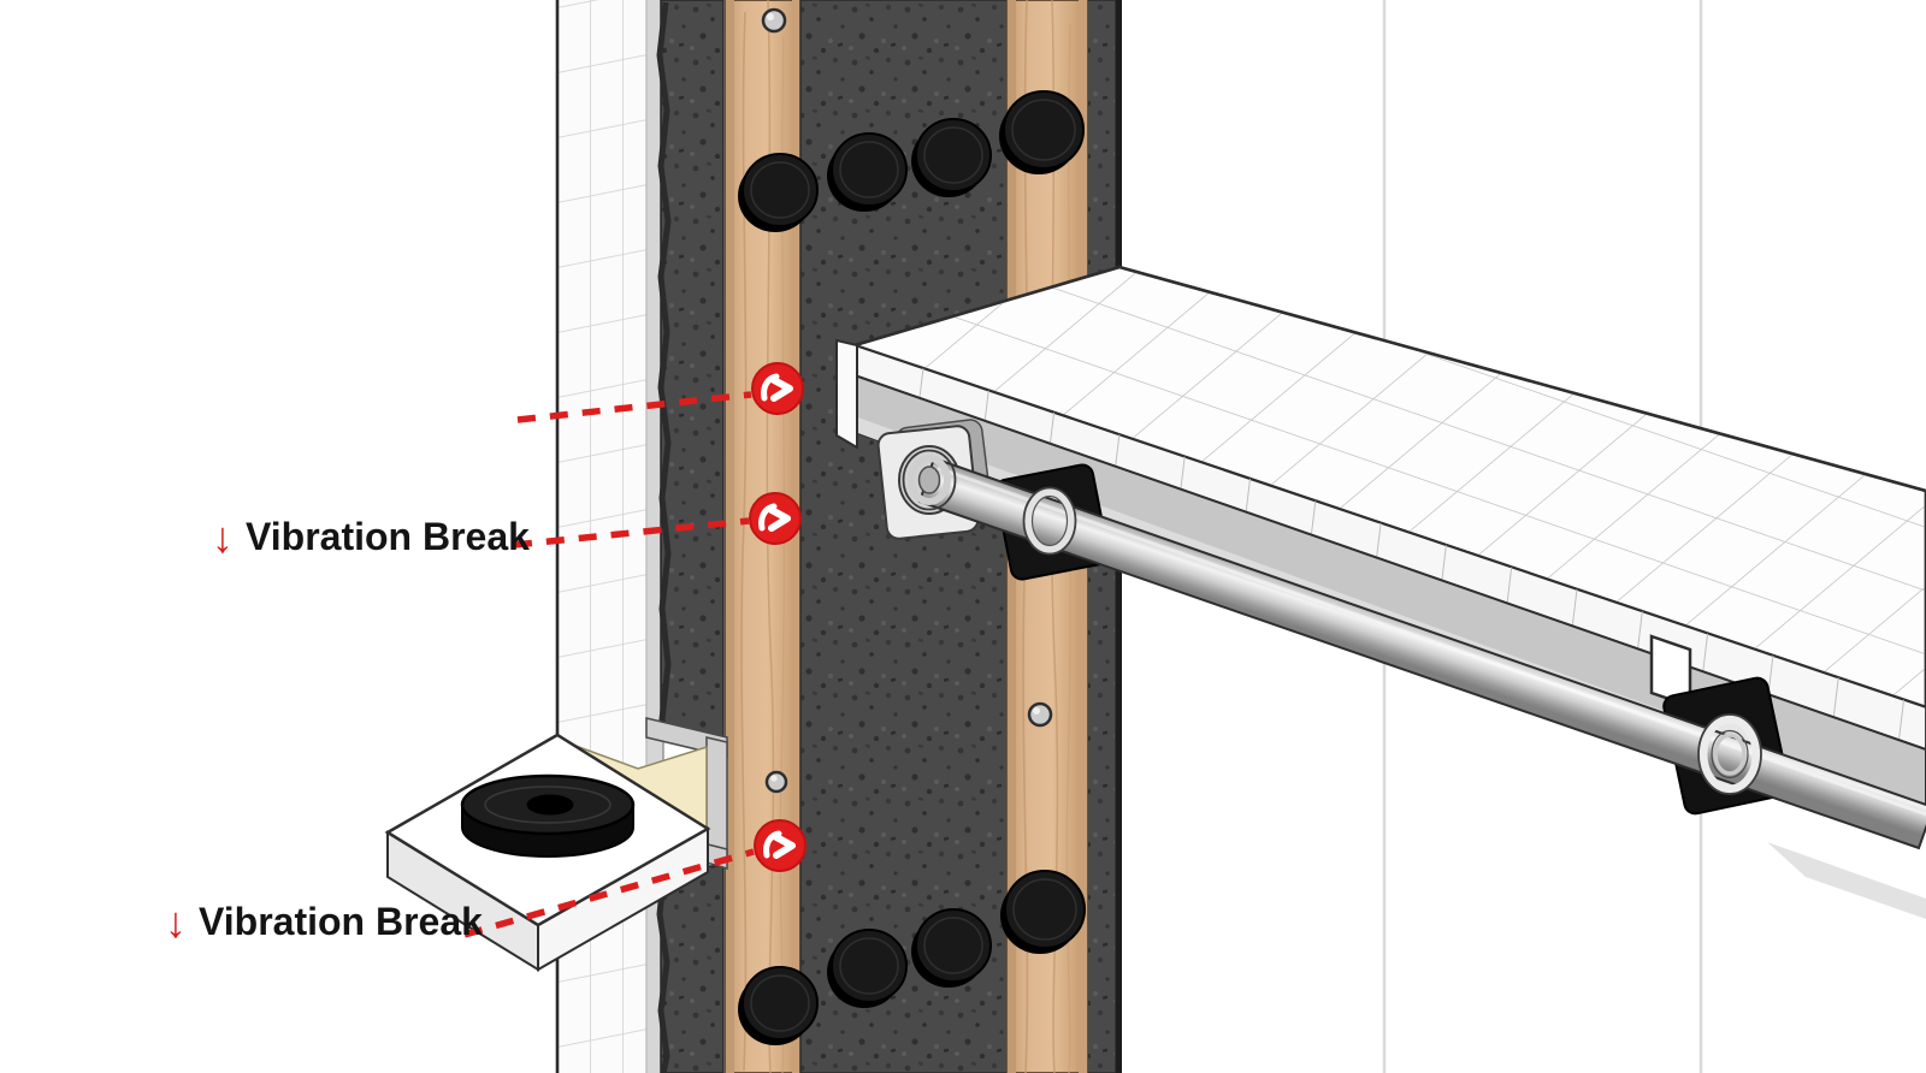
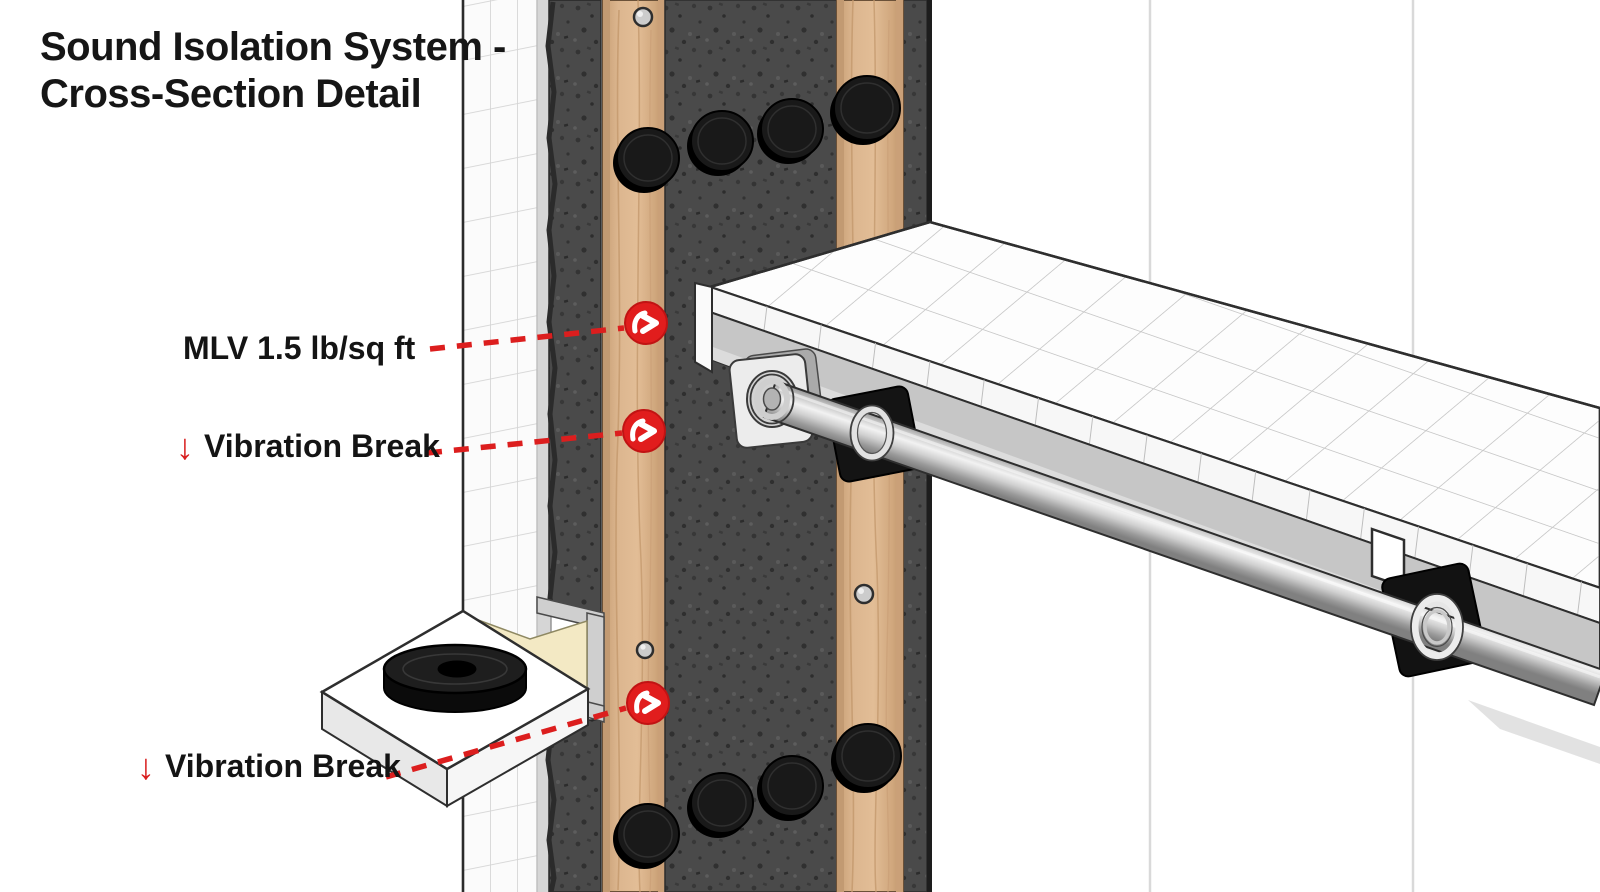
+ Sound Isolation System -
+ Cross-Section Detail
+ MLV 1.5 lb/sq ft
  ↓
  Vibration Break
  ↓
  Vibration Break
